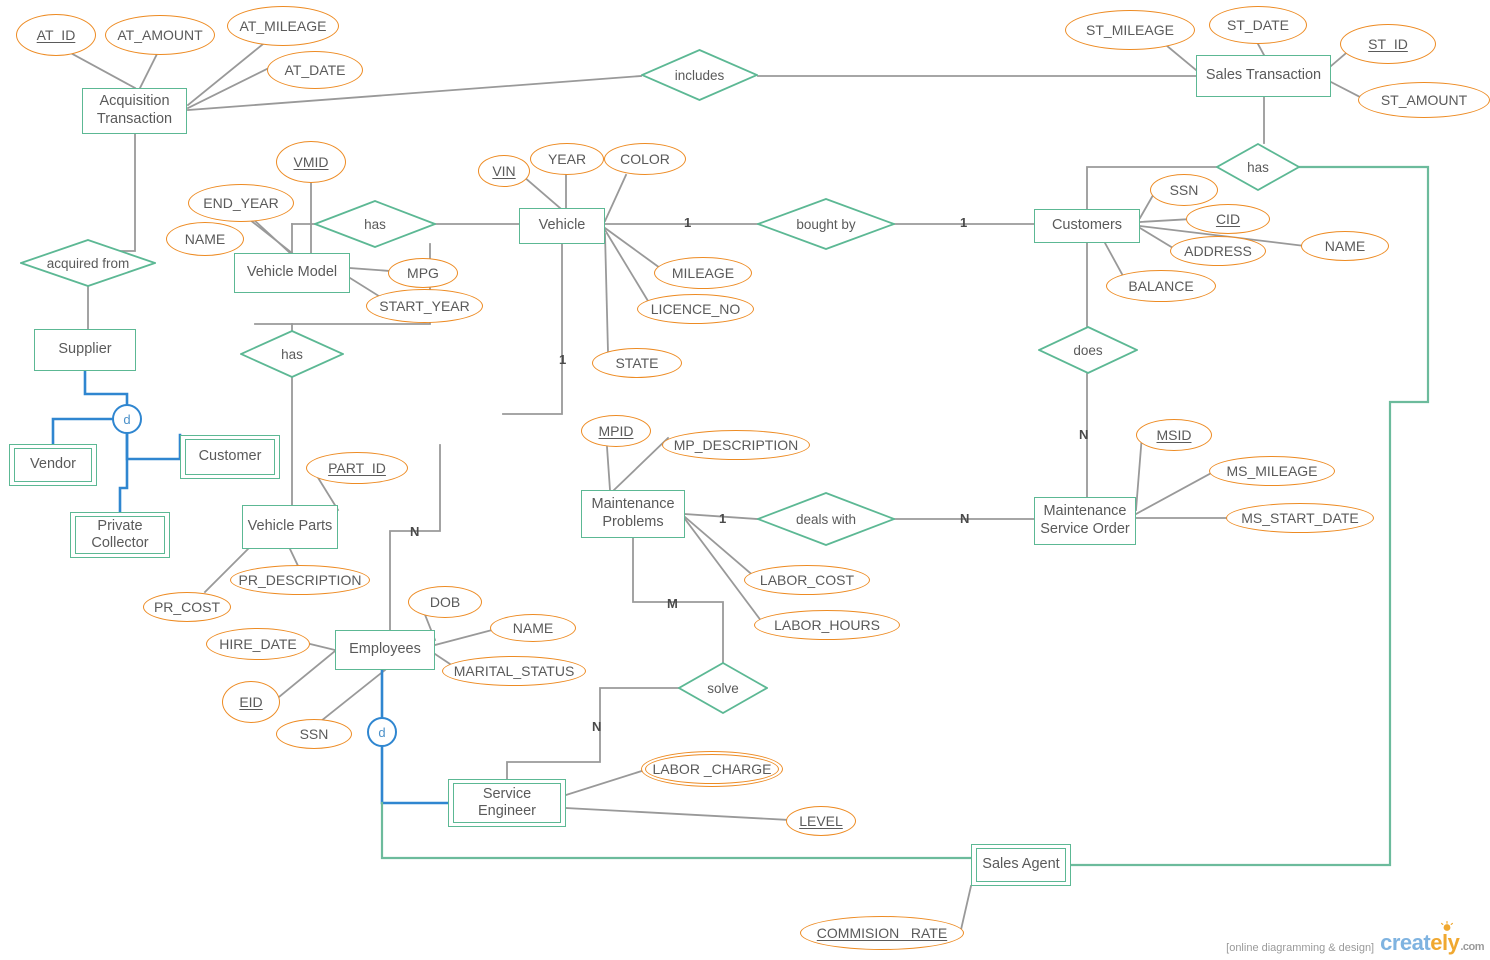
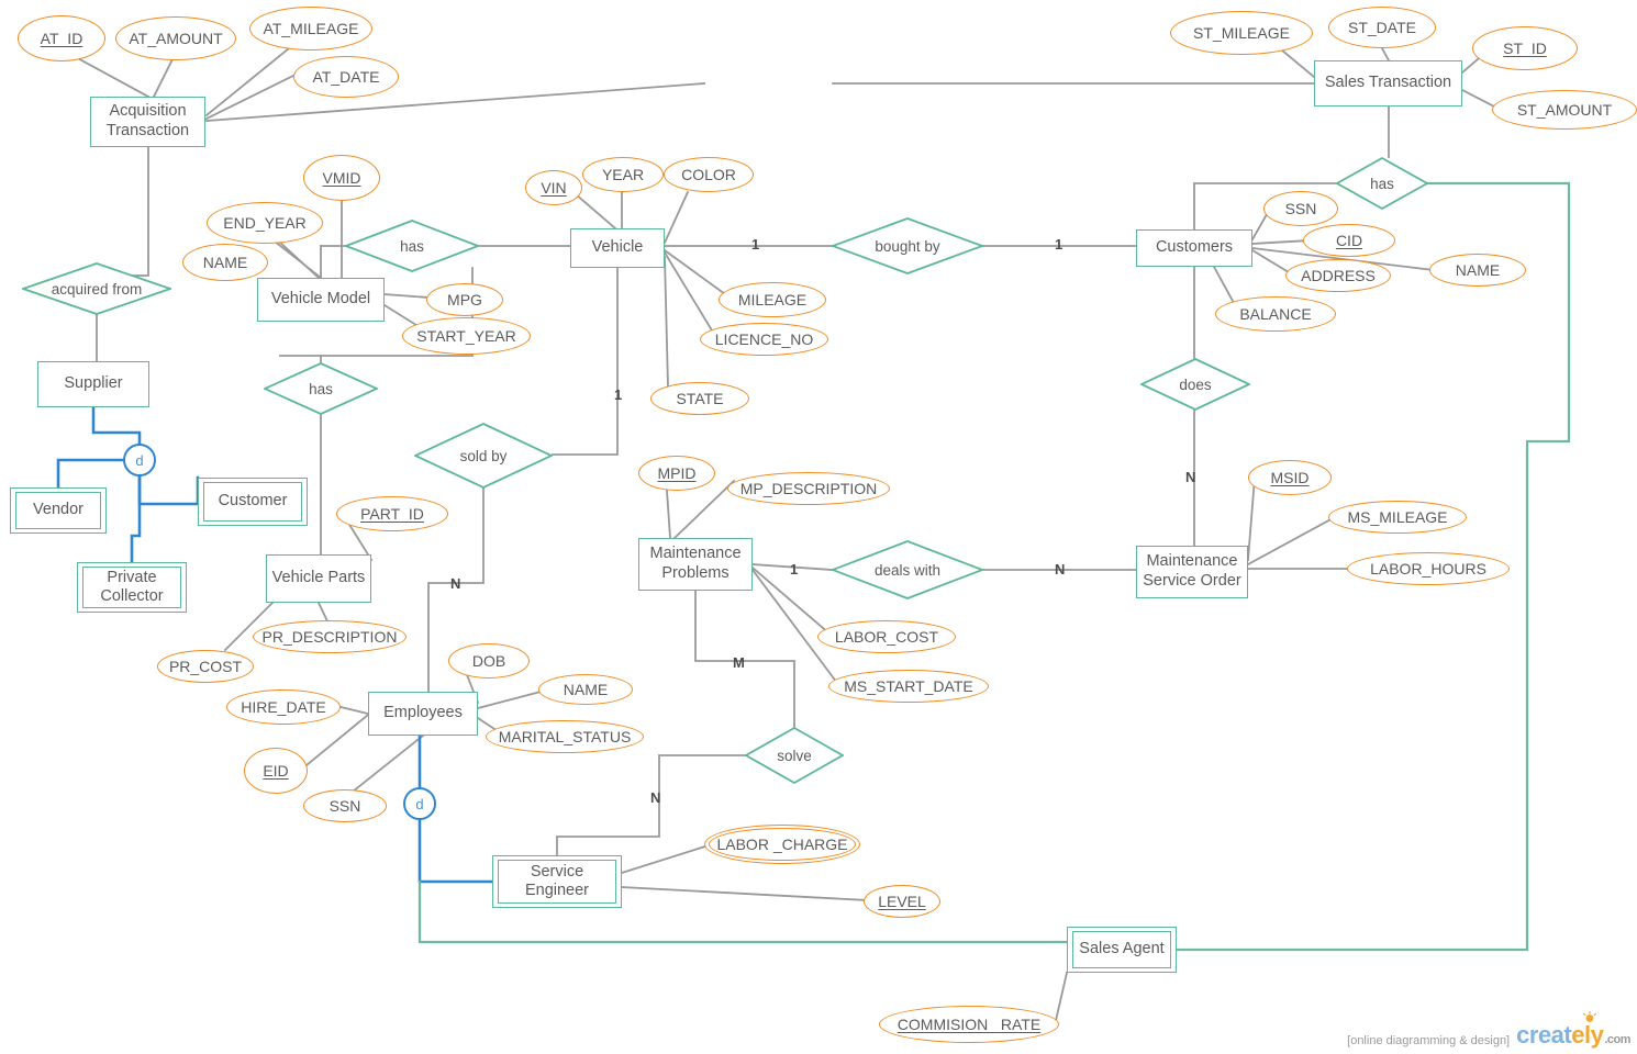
  Acquisition
  Transaction
  Sales Transaction
  Vehicle
  Vehicle Model
  Customers
  Supplier
  Vendor
  Customer
  Private
  Collector
  Vehicle Parts
  Employees
  Maintenance
  Problems
  Maintenance
  Service Order
  Service
  Engineer
  Sales Agent
- includes
  has
  has
  bought by
  acquired from
  does
  has
+ sold by
  deals with
  solve
  d
  d
  AT_ID
  AT_AMOUNT
  AT_MILEAGE
  AT_DATE
  ST_MILEAGE
  ST_DATE
  ST_ID
  ST_AMOUNT
  VMID
  END_YEAR
  NAME
  MPG
  START_YEAR
  VIN
  YEAR
  COLOR
  MILEAGE
  LICENCE_NO
  STATE
  SSN
  CID
  ADDRESS
  NAME
  BALANCE
  PART_ID
  PR_DESCRIPTION
  PR_COST
  DOB
  NAME
  MARITAL_STATUS
  HIRE_DATE
  EID
  SSN
  MPID
  MP_DESCRIPTION
  LABOR_COST
- LABOR_HOURS
+ MS_START_DATE
  MSID
  MS_MILEAGE
- MS_START_DATE
+ LABOR_HOURS
  LABOR _CHARGE
  LEVEL
  COMMISION _RATE
  1
  1
  1
  N
  N
  1
  N
  M
  N
  [online diagramming & design]
  creately.com
